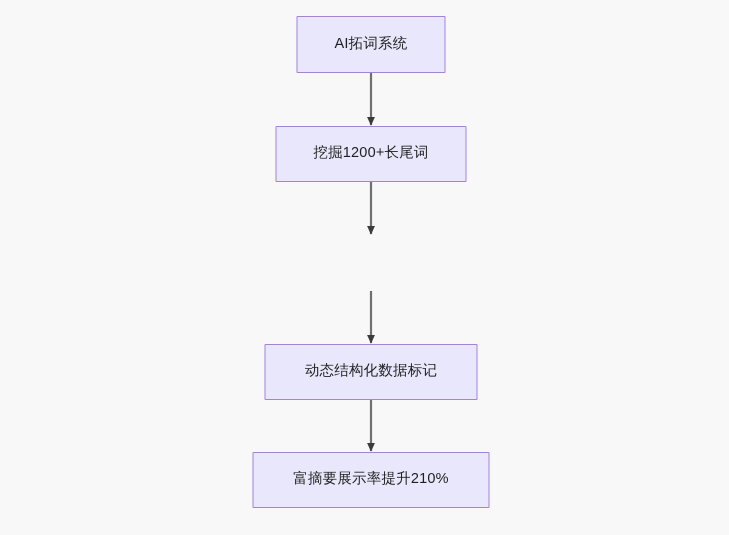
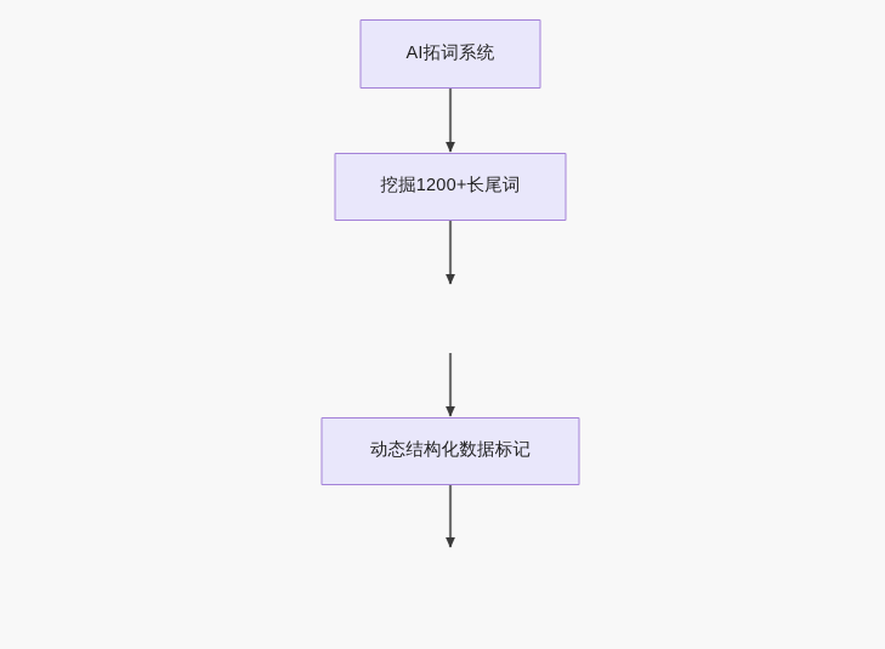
  AI拓词系统
  挖掘1200+长尾词
  动态结构化数据标记
- 富摘要展示率提升210%
